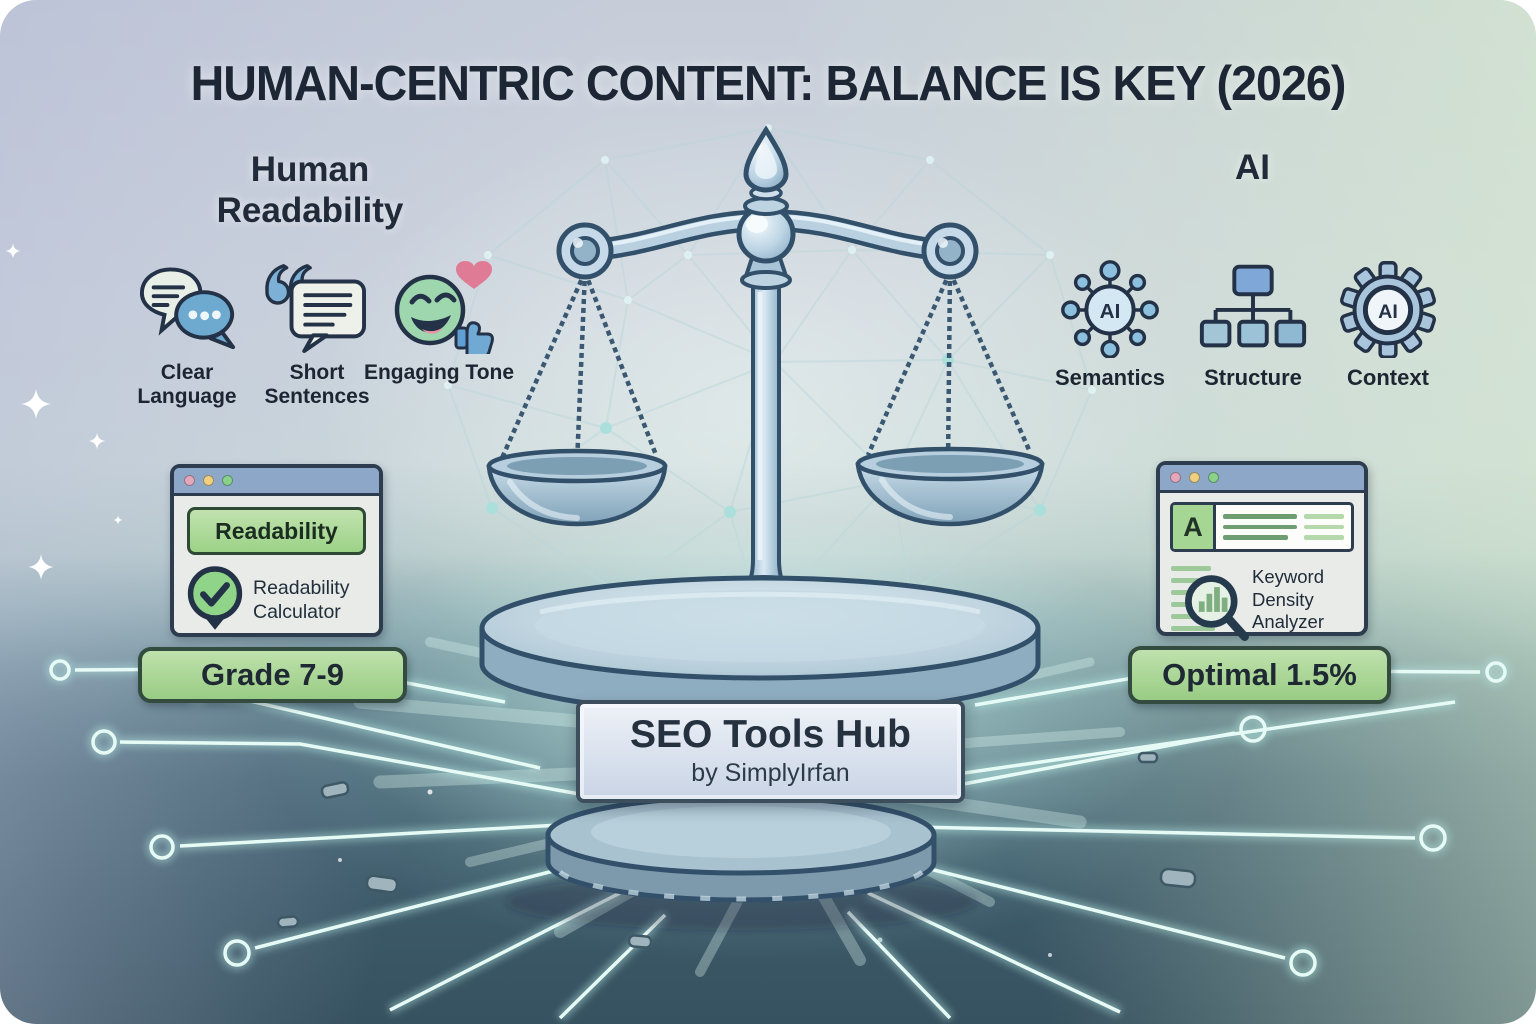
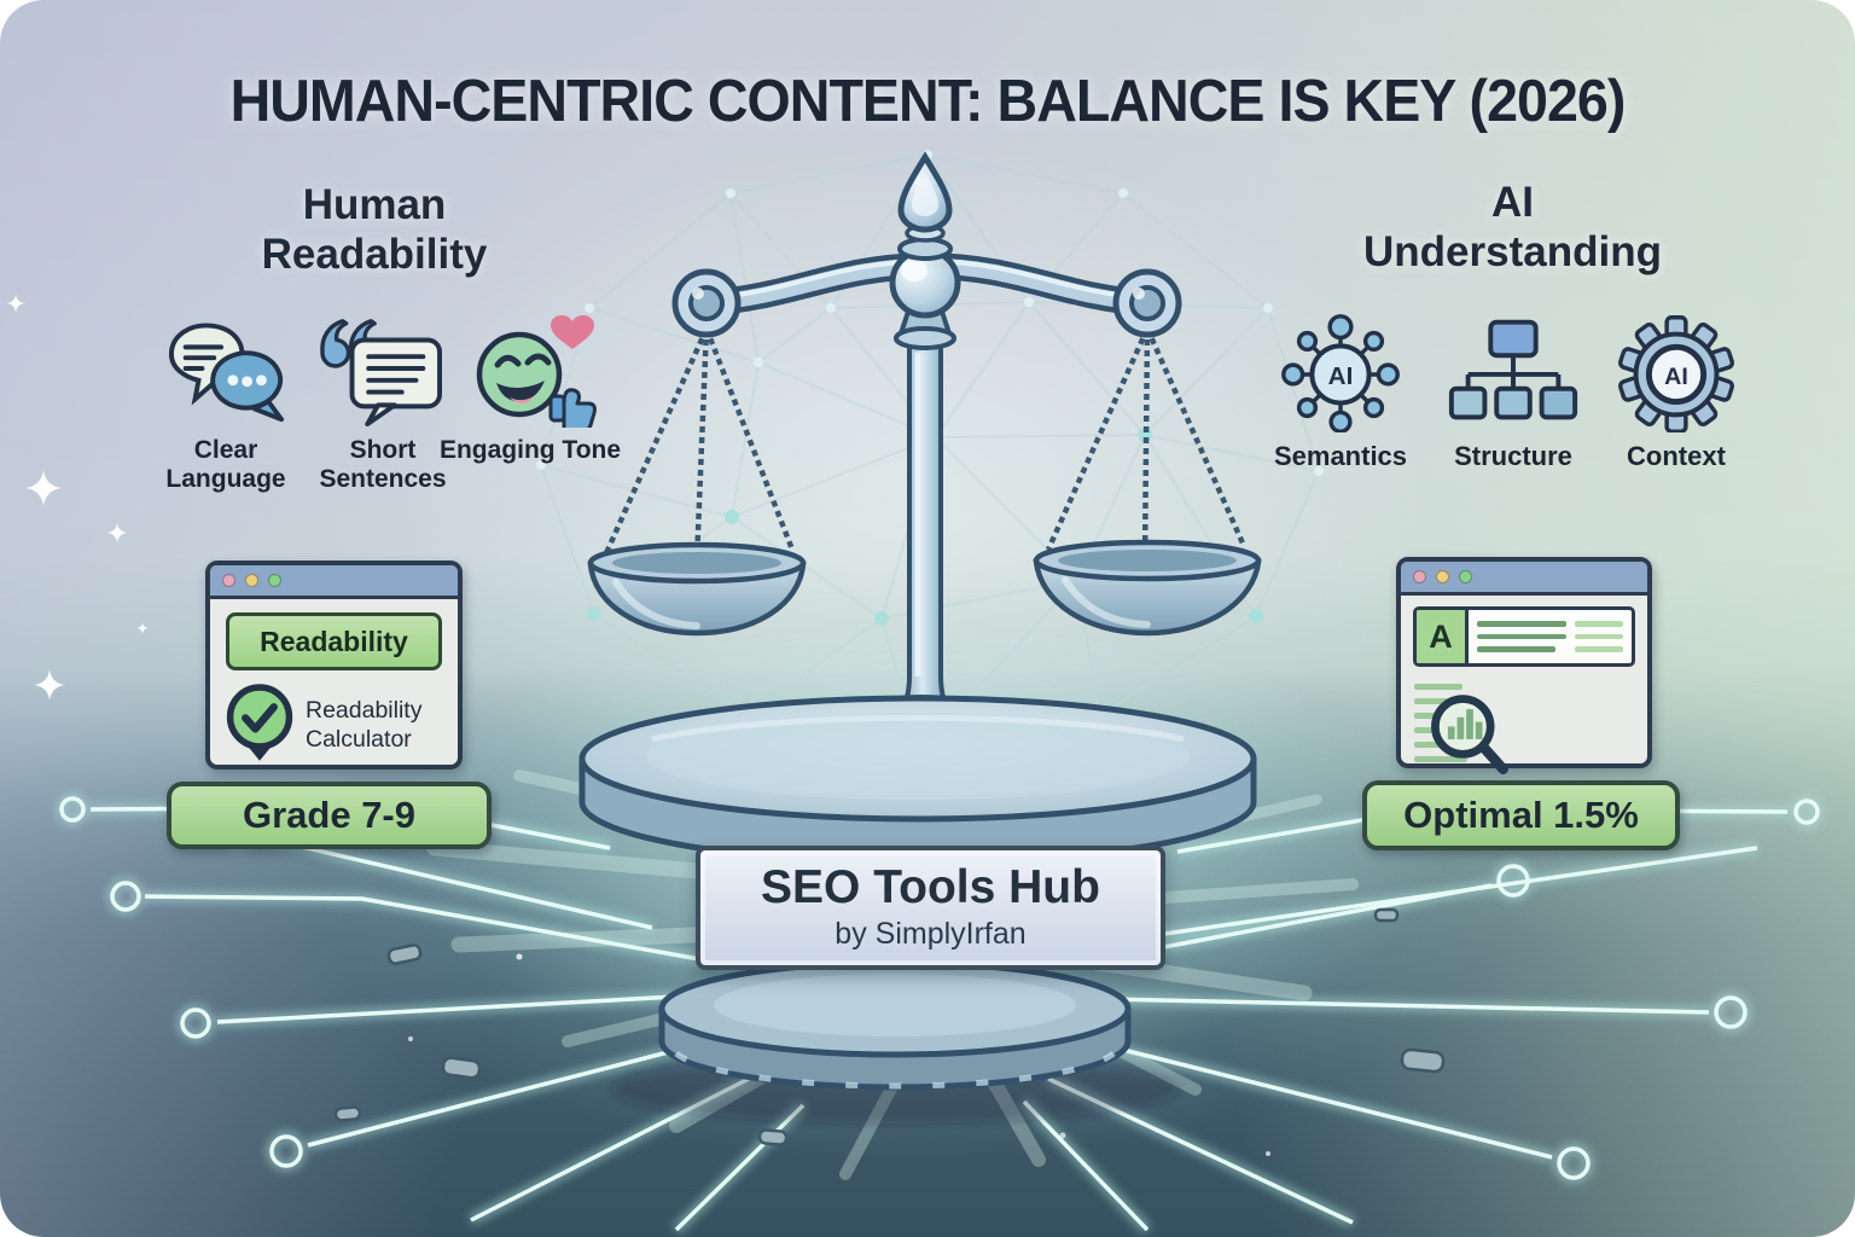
  HUMAN-CENTRIC CONTENT: BALANCE IS KEY (2026)
  Human
  Readability
  AI
+ Understanding
  Clear Language
  Short Sentences
  Engaging Tone
  AI
  Semantics
  Structure
  AI
  Context
  Readability
  Readability Calculator
  Grade 7-9
  A
- Keyword Density Analyzer
  Optimal 1.5%
  SEO Tools Hub
  by SimplyIrfan
